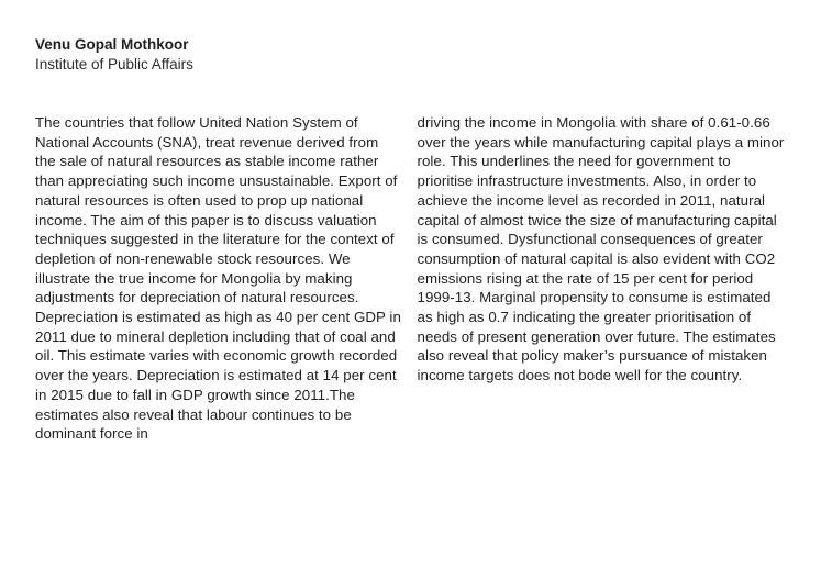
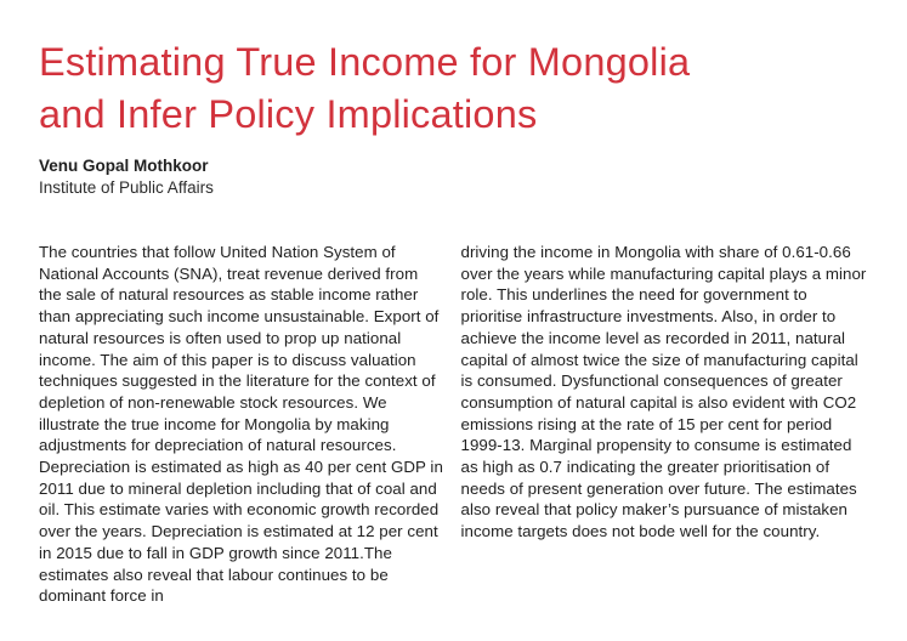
+ Estimating True Income for Mongolia and Infer Policy Implications
  Venu Gopal Mothkoor
  Institute of Public Affairs
- The countries that follow United Nation System of National Accounts (SNA), treat revenue derived from the sale of natural resources as stable income rather than appreciating such income unsustainable. Export of natural resources is often used to prop up national income. The aim of this paper is to discuss valuation techniques suggested in the literature for the context of depletion of non-renewable stock resources. We illustrate the true income for Mongolia by making adjustments for depreciation of natural resources. Depreciation is estimated as high as 40 per cent GDP in 2011 due to mineral depletion including that of coal and oil. This estimate varies with economic growth recorded over the years. Depreciation is estimated at 14 per cent in 2015 due to fall in GDP growth since 2011.The estimates also reveal that labour continues to be dominant force in
+ The countries that follow United Nation System of National Accounts (SNA), treat revenue derived from the sale of natural resources as stable income rather than appreciating such income unsustainable. Export of natural resources is often used to prop up national income. The aim of this paper is to discuss valuation techniques suggested in the literature for the context of depletion of non-renewable stock resources. We illustrate the true income for Mongolia by making adjustments for depreciation of natural resources. Depreciation is estimated as high as 40 per cent GDP in 2011 due to mineral depletion including that of coal and oil. This estimate varies with economic growth recorded over the years. Depreciation is estimated at 12 per cent in 2015 due to fall in GDP growth since 2011.The estimates also reveal that labour continues to be dominant force in
  driving the income in Mongolia with share of 0.61-0.66 over the years while manufacturing capital plays a minor role. This underlines the need for government to prioritise infrastructure investments. Also, in order to achieve the income level as recorded in 2011, natural capital of almost twice the size of manufacturing capital is consumed. Dysfunctional consequences of greater consumption of natural capital is also evident with CO2 emissions rising at the rate of 15 per cent for period 1999-13. Marginal propensity to consume is estimated as high as 0.7 indicating the greater prioritisation of needs of present generation over future. The estimates also reveal that policy maker’s pursuance of mistaken income targets does not bode well for the country.
